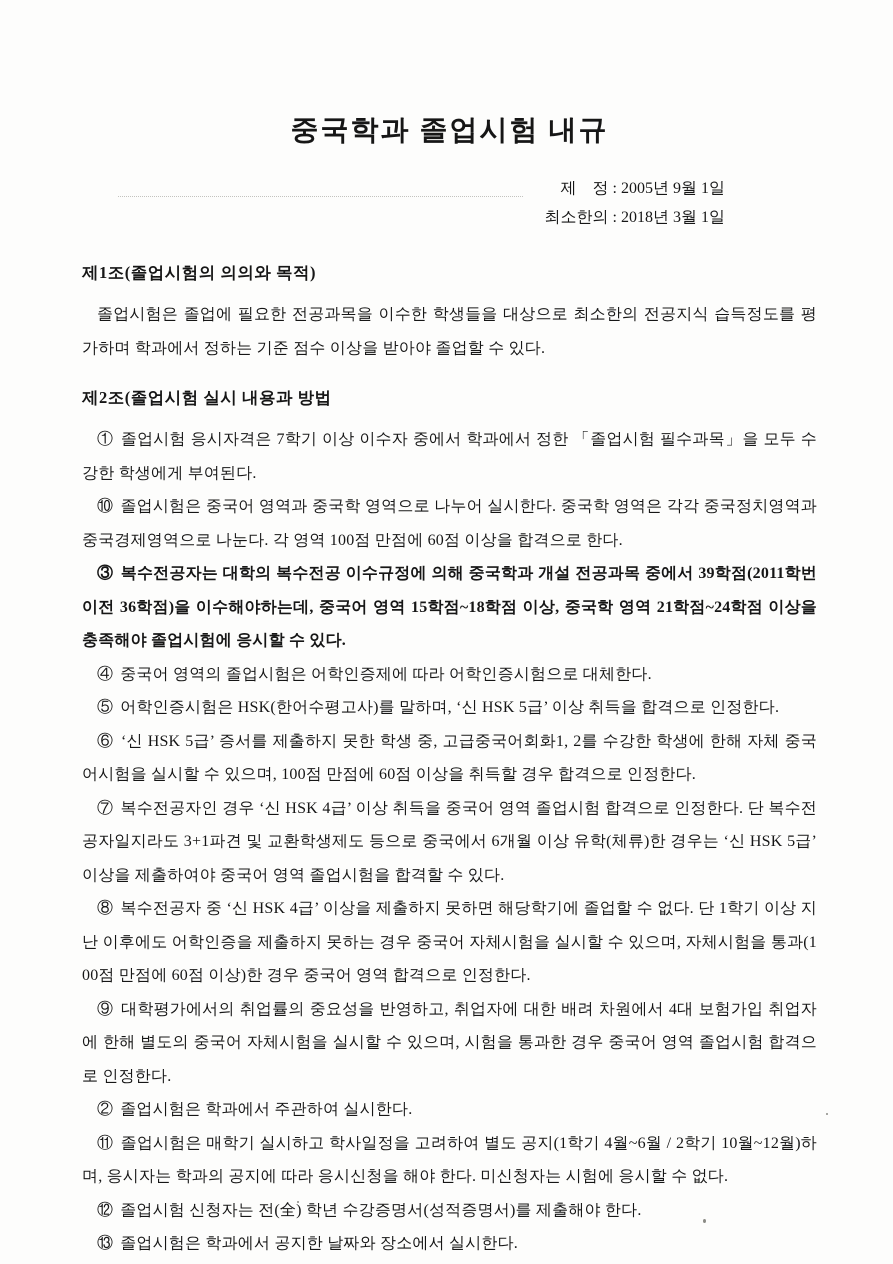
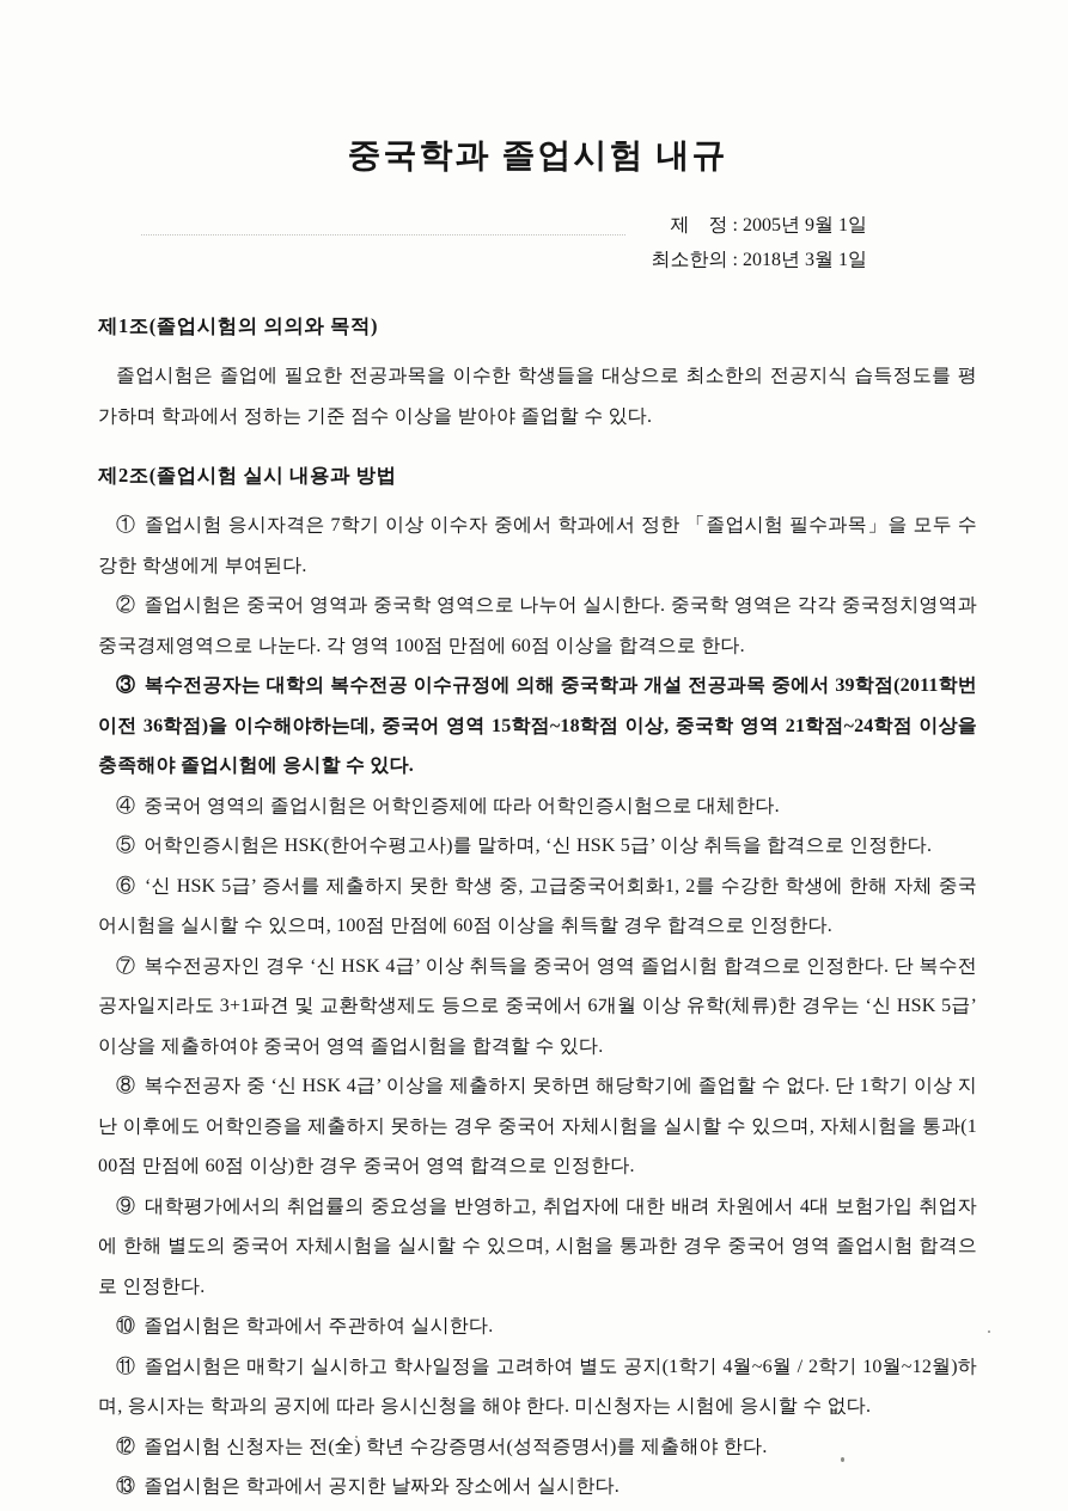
  중국학과 졸업시험 내규
  제 정 : 2005년 9월 1일
  최소한의 : 2018년 3월 1일
  제1조(졸업시험의 의의와 목적)
  졸업시험은 졸업에 필요한 전공과목을 이수한 학생들을 대상으로 최소한의 전공지식 습득정도를 평가하며 학과에서 정하는 기준 점수 이상을 받아야 졸업할 수 있다.
  제2조(졸업시험 실시 내용과 방법
  ① 졸업시험 응시자격은 7학기 이상 이수자 중에서 학과에서 정한 「졸업시험 필수과목」을 모두 수강한 학생에게 부여된다.
- ⑩ 졸업시험은 중국어 영역과 중국학 영역으로 나누어 실시한다. 중국학 영역은 각각 중국정치영역과 중국경제영역으로 나눈다. 각 영역 100점 만점에 60점 이상을 합격으로 한다.
+ ② 졸업시험은 중국어 영역과 중국학 영역으로 나누어 실시한다. 중국학 영역은 각각 중국정치영역과 중국경제영역으로 나눈다. 각 영역 100점 만점에 60점 이상을 합격으로 한다.
  ③ 복수전공자는 대학의 복수전공 이수규정에 의해 중국학과 개설 전공과목 중에서 39학점(2011학번 이전 36학점)을 이수해야하는데, 중국어 영역 15학점~18학점 이상, 중국학 영역 21학점~24학점 이상을 충족해야 졸업시험에 응시할 수 있다.
  ④ 중국어 영역의 졸업시험은 어학인증제에 따라 어학인증시험으로 대체한다.
  ⑤ 어학인증시험은 HSK(한어수평고사)를 말하며, ‘신 HSK 5급’ 이상 취득을 합격으로 인정한다.
  ⑥ ‘신 HSK 5급’ 증서를 제출하지 못한 학생 중, 고급중국어회화1, 2를 수강한 학생에 한해 자체 중국어시험을 실시할 수 있으며, 100점 만점에 60점 이상을 취득할 경우 합격으로 인정한다.
  ⑦ 복수전공자인 경우 ‘신 HSK 4급’ 이상 취득을 중국어 영역 졸업시험 합격으로 인정한다. 단 복수전공자일지라도 3+1파견 및 교환학생제도 등으로 중국에서 6개월 이상 유학(체류)한 경우는 ‘신 HSK 5급’ 이상을 제출하여야 중국어 영역 졸업시험을 합격할 수 있다.
  ⑧ 복수전공자 중 ‘신 HSK 4급’ 이상을 제출하지 못하면 해당학기에 졸업할 수 없다. 단 1학기 이상 지난 이후에도 어학인증을 제출하지 못하는 경우 중국어 자체시험을 실시할 수 있으며, 자체시험을 통과(100점 만점에 60점 이상)한 경우 중국어 영역 합격으로 인정한다.
  ⑨ 대학평가에서의 취업률의 중요성을 반영하고, 취업자에 대한 배려 차원에서 4대 보험가입 취업자에 한해 별도의 중국어 자체시험을 실시할 수 있으며, 시험을 통과한 경우 중국어 영역 졸업시험 합격으로 인정한다.
- ② 졸업시험은 학과에서 주관하여 실시한다.
+ ⑩ 졸업시험은 학과에서 주관하여 실시한다.
  ⑪ 졸업시험은 매학기 실시하고 학사일정을 고려하여 별도 공지(1학기 4월~6월 / 2학기 10월~12월)하며, 응시자는 학과의 공지에 따라 응시신청을 해야 한다. 미신청자는 시험에 응시할 수 없다.
  ⑫ 졸업시험 신청자는 전(全) 학년 수강증명서(성적증명서)를 제출해야 한다.
  ⑬ 졸업시험은 학과에서 공지한 날짜와 장소에서 실시한다.
